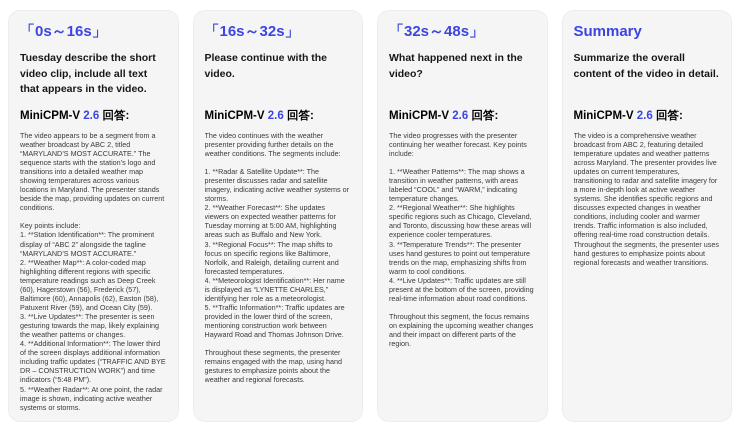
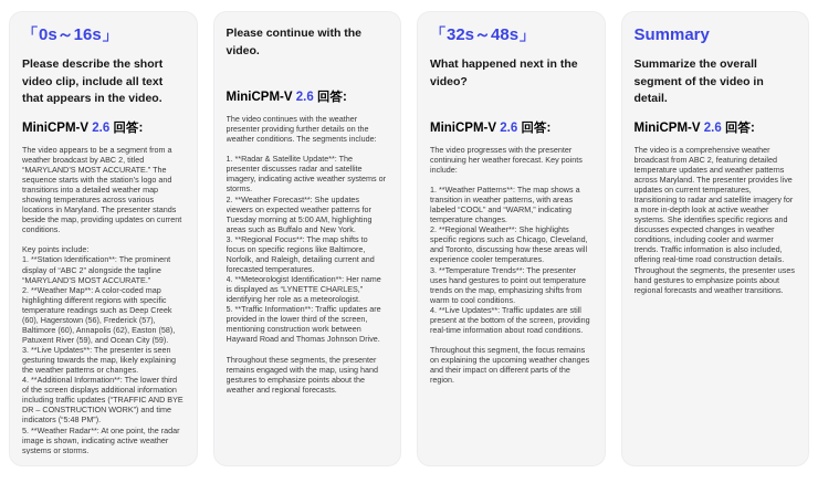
  「0s～16s」
- Tuesday describe the short video clip, include all text that appears in the video.
+ Please describe the short video clip, include all text that appears in the video.
  MiniCPM-V 2.6 回答:
  The video appears to be a segment from a weather broadcast by ABC 2, titled “MARYLAND’S MOST ACCURATE.” The sequence starts with the station’s logo and transitions into a detailed weather map showing temperatures across various locations in Maryland. The presenter stands beside the map, providing updates on current conditions.
  Key points include:
  1. **Station Identification**: The prominent display of “ABC 2” alongside the tagline “MARYLAND’S MOST ACCURATE.”
  2. **Weather Map**: A color-coded map highlighting different regions with specific temperature readings such as Deep Creek (60), Hagerstown (56), Frederick (57), Baltimore (60), Annapolis (62), Easton (58), Patuxent River (59), and Ocean City (59).
  3. **Live Updates**: The presenter is seen gesturing towards the map, likely explaining the weather patterns or changes.
  4. **Additional Information**: The lower third of the screen displays additional information including traffic updates (“TRAFFIC AND BYE DR – CONSTRUCTION WORK”) and time indicators (“5:48 PM”).
  5. **Weather Radar**: At one point, the radar image is shown, indicating active weather systems or storms.
- 「16s～32s」
  Please continue with the video.
  MiniCPM-V 2.6 回答:
  The video continues with the weather presenter providing further details on the weather conditions. The segments include:
  1. **Radar & Satellite Update**: The presenter discusses radar and satellite imagery, indicating active weather systems or storms.
  2. **Weather Forecast**: She updates viewers on expected weather patterns for Tuesday morning at 5:00 AM, highlighting areas such as Buffalo and New York.
  3. **Regional Focus**: The map shifts to focus on specific regions like Baltimore, Norfolk, and Raleigh, detailing current and forecasted temperatures.
  4. **Meteorologist Identification**: Her name is displayed as “LYNETTE CHARLES,” identifying her role as a meteorologist.
  5. **Traffic Information**: Traffic updates are provided in the lower third of the screen, mentioning construction work between Hayward Road and Thomas Johnson Drive.
  Throughout these segments, the presenter remains engaged with the map, using hand gestures to emphasize points about the weather and regional forecasts.
  「32s～48s」
  What happened next in the video?
  MiniCPM-V 2.6 回答:
  The video progresses with the presenter continuing her weather forecast. Key points include:
  1. **Weather Patterns**: The map shows a transition in weather patterns, with areas labeled “COOL” and “WARM,” indicating temperature changes.
  2. **Regional Weather**: She highlights specific regions such as Chicago, Cleveland, and Toronto, discussing how these areas will experience cooler temperatures.
  3. **Temperature Trends**: The presenter uses hand gestures to point out temperature trends on the map, emphasizing shifts from warm to cool conditions.
  4. **Live Updates**: Traffic updates are still present at the bottom of the screen, providing real-time information about road conditions.
  Throughout this segment, the focus remains on explaining the upcoming weather changes and their impact on different parts of the region.
  Summary
- Summarize the overall content of the video in detail.
+ Summarize the overall segment of the video in detail.
  MiniCPM-V 2.6 回答:
  The video is a comprehensive weather broadcast from ABC 2, featuring detailed temperature updates and weather patterns across Maryland. The presenter provides live updates on current temperatures, transitioning to radar and satellite imagery for a more in-depth look at active weather systems. She identifies specific regions and discusses expected changes in weather conditions, including cooler and warmer trends. Traffic information is also included, offering real-time road construction details. Throughout the segments, the presenter uses hand gestures to emphasize points about regional forecasts and weather transitions.
